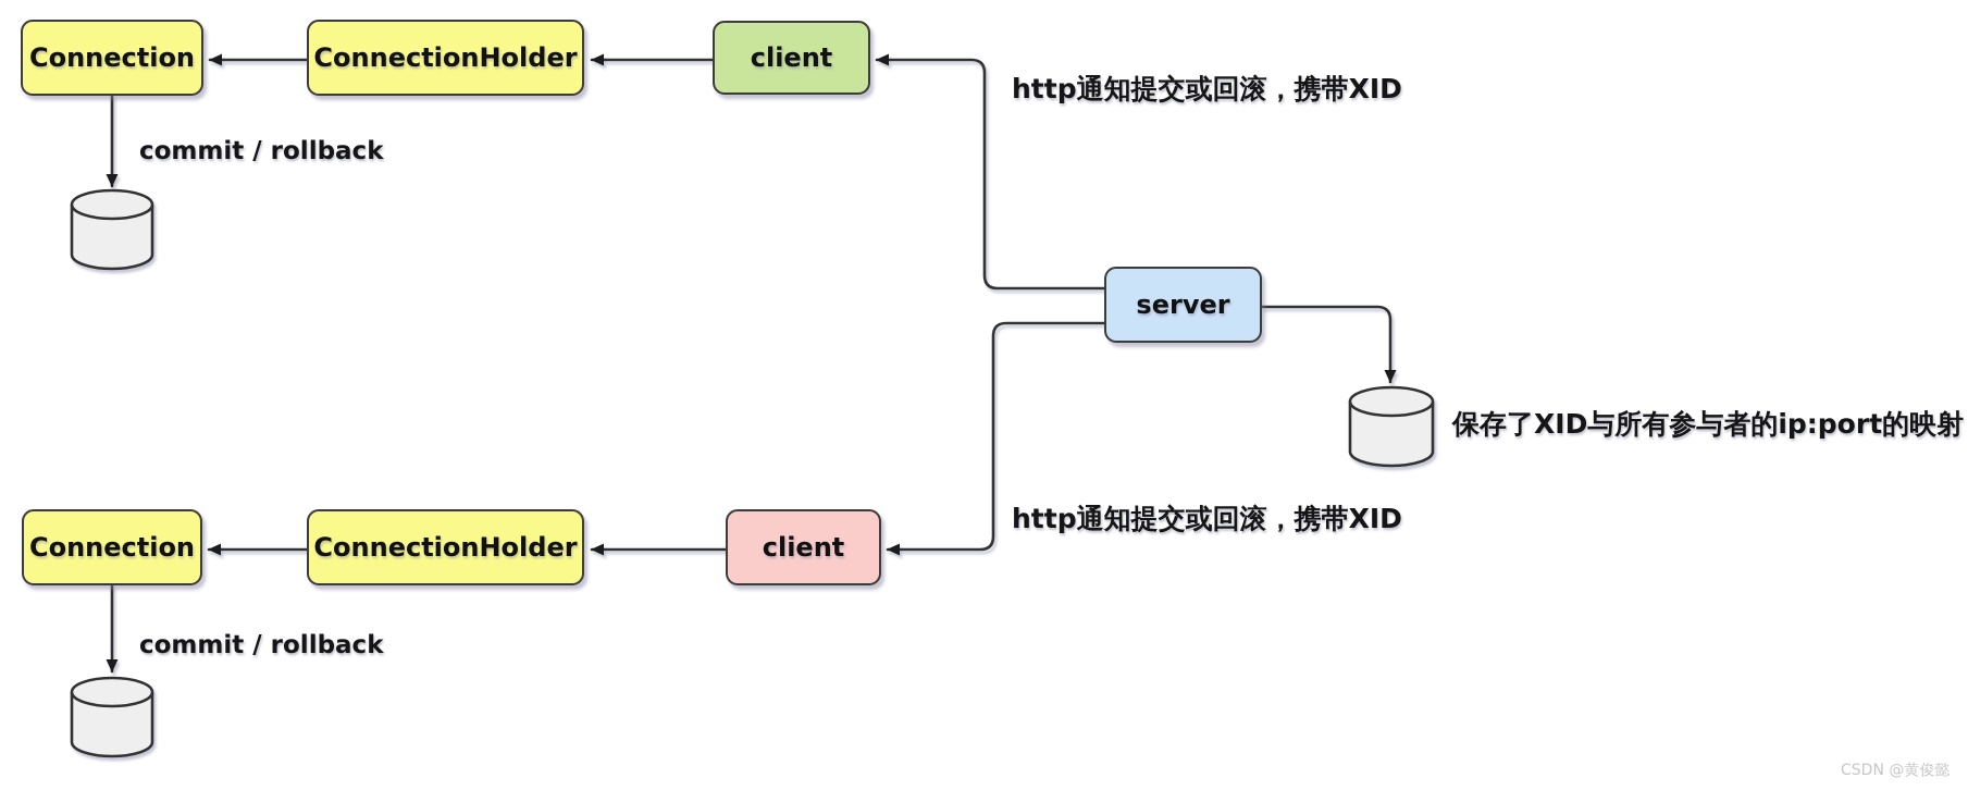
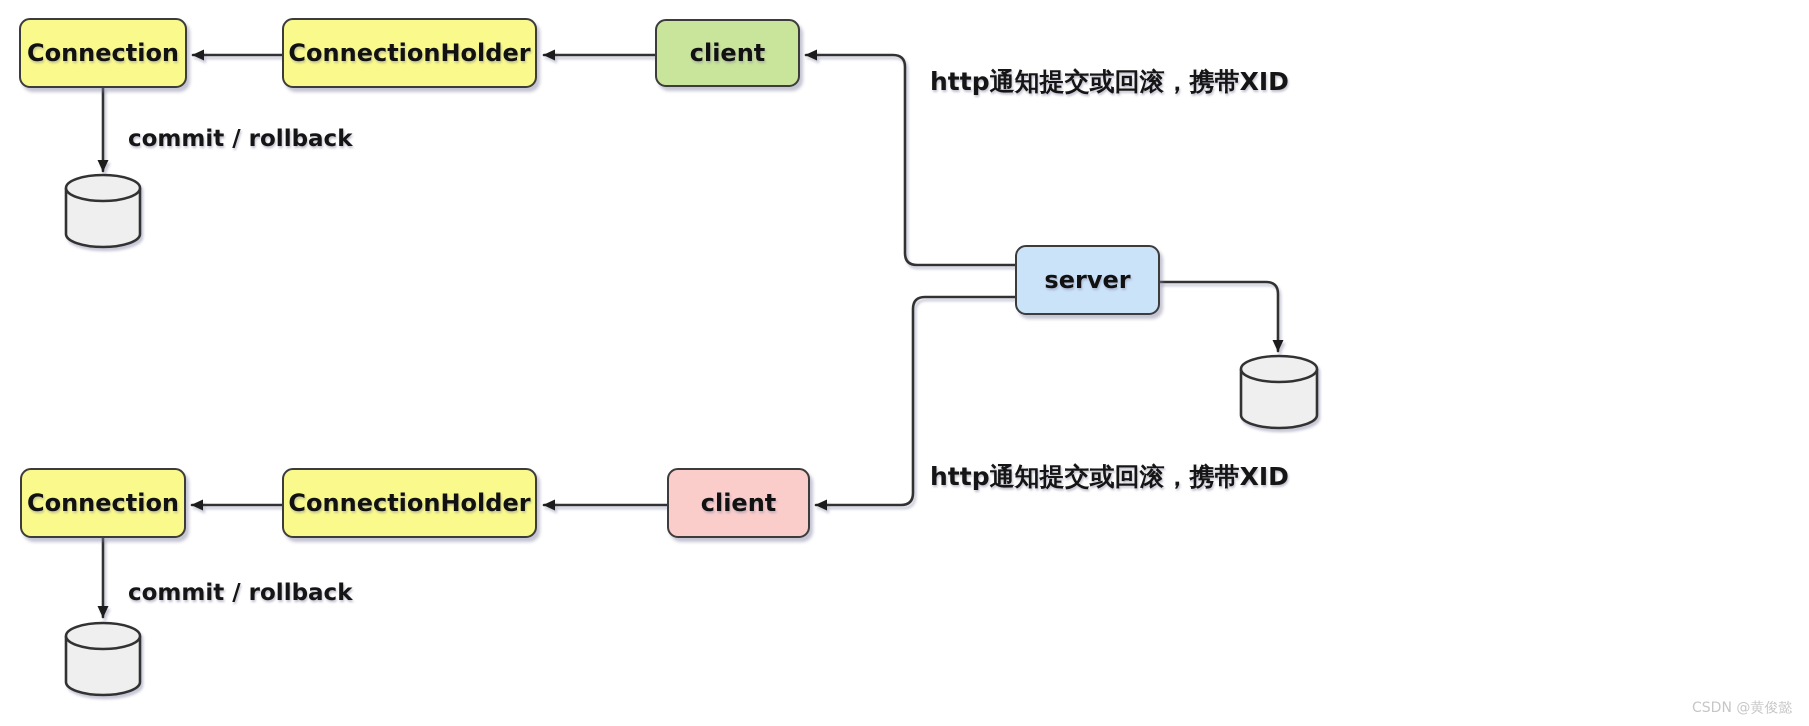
  Connection
  ConnectionHolder
  client
  server
  Connection
  ConnectionHolder
  client
  commit / rollback
  http通知提交或回滚，携带XID
  http通知提交或回滚，携带XID
- 保存了XID与所有参与者的ip:port的映射
  commit / rollback
  CSDN @黄俊懿
